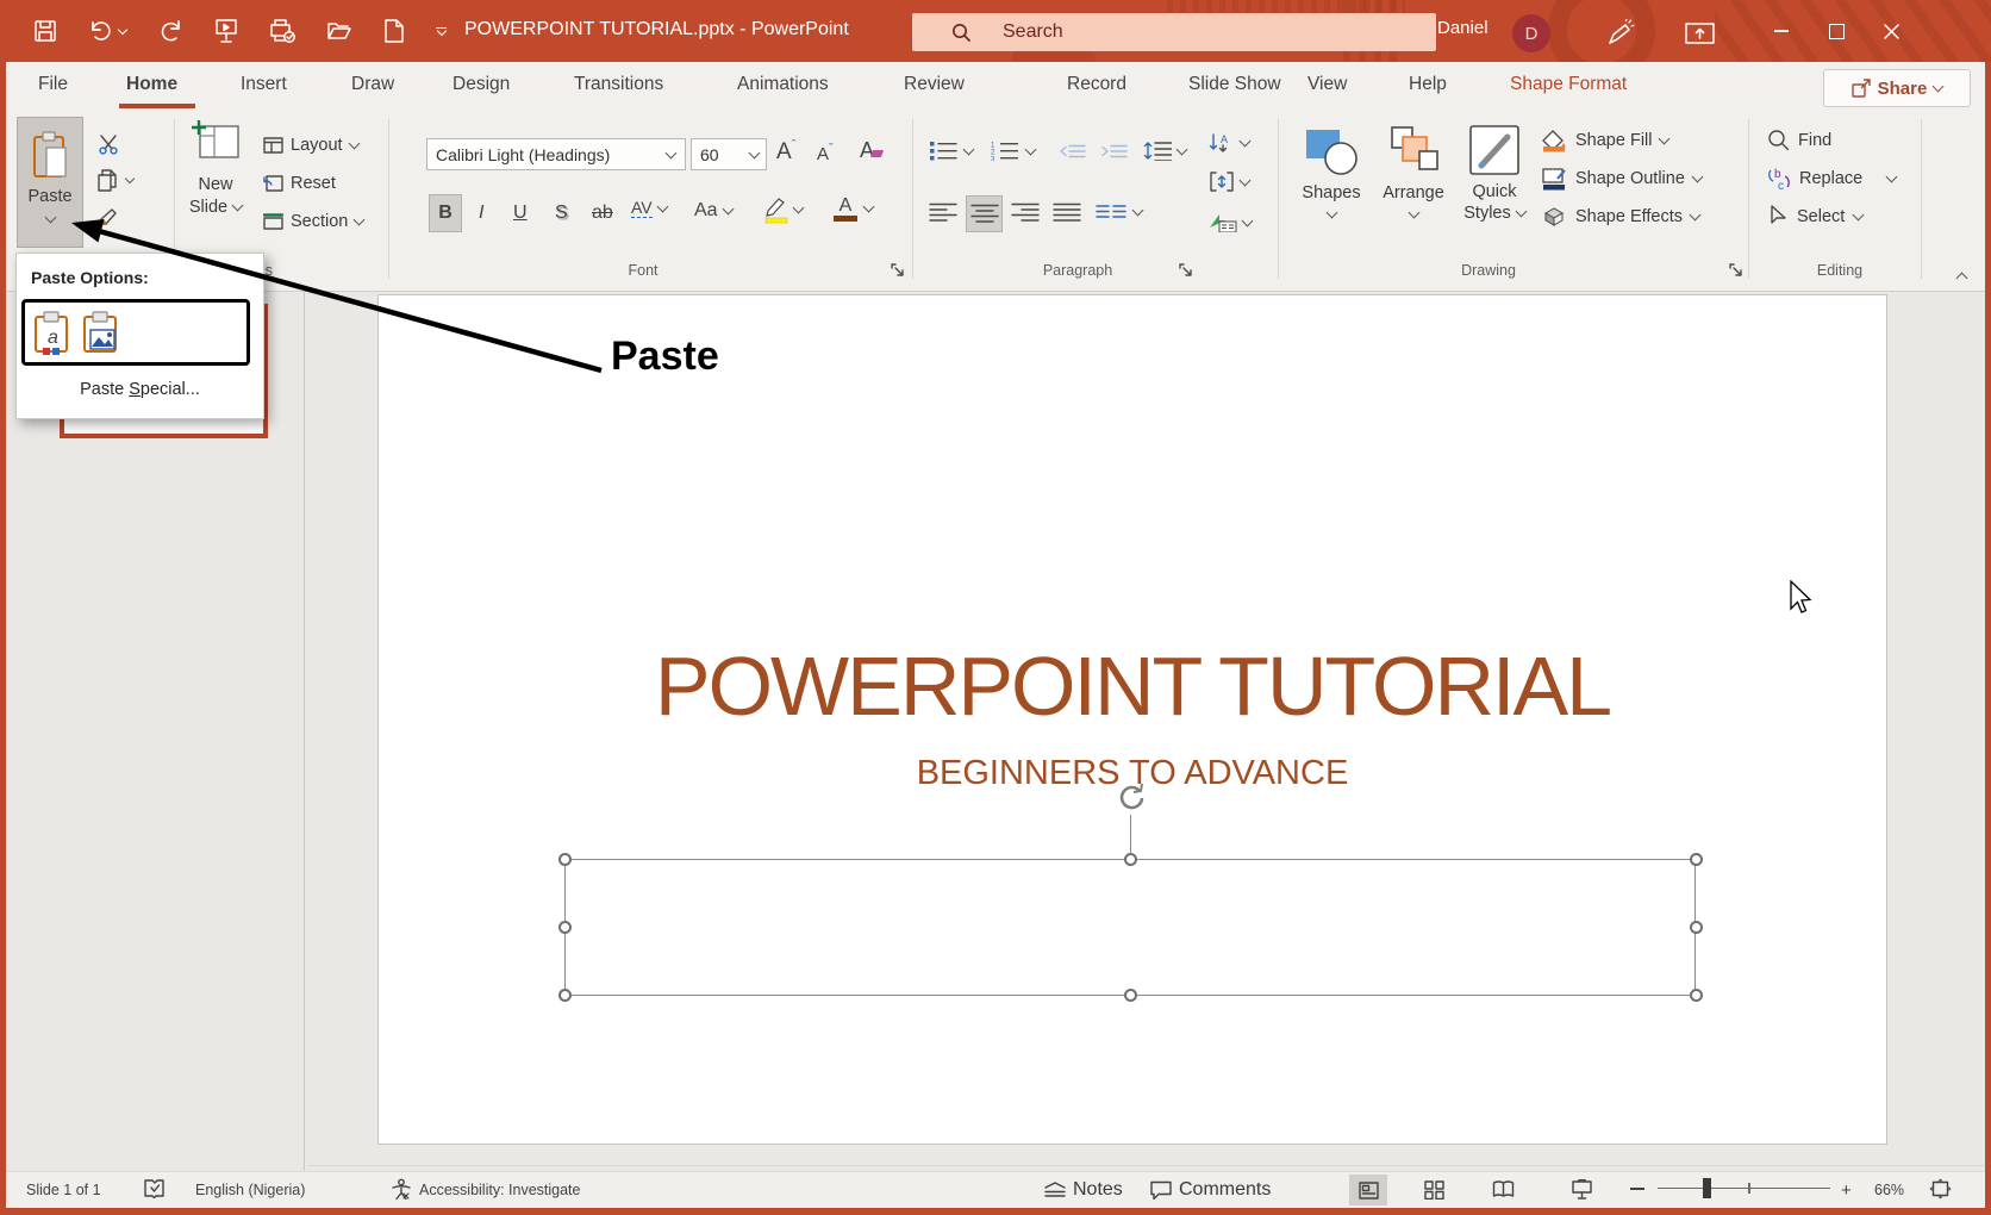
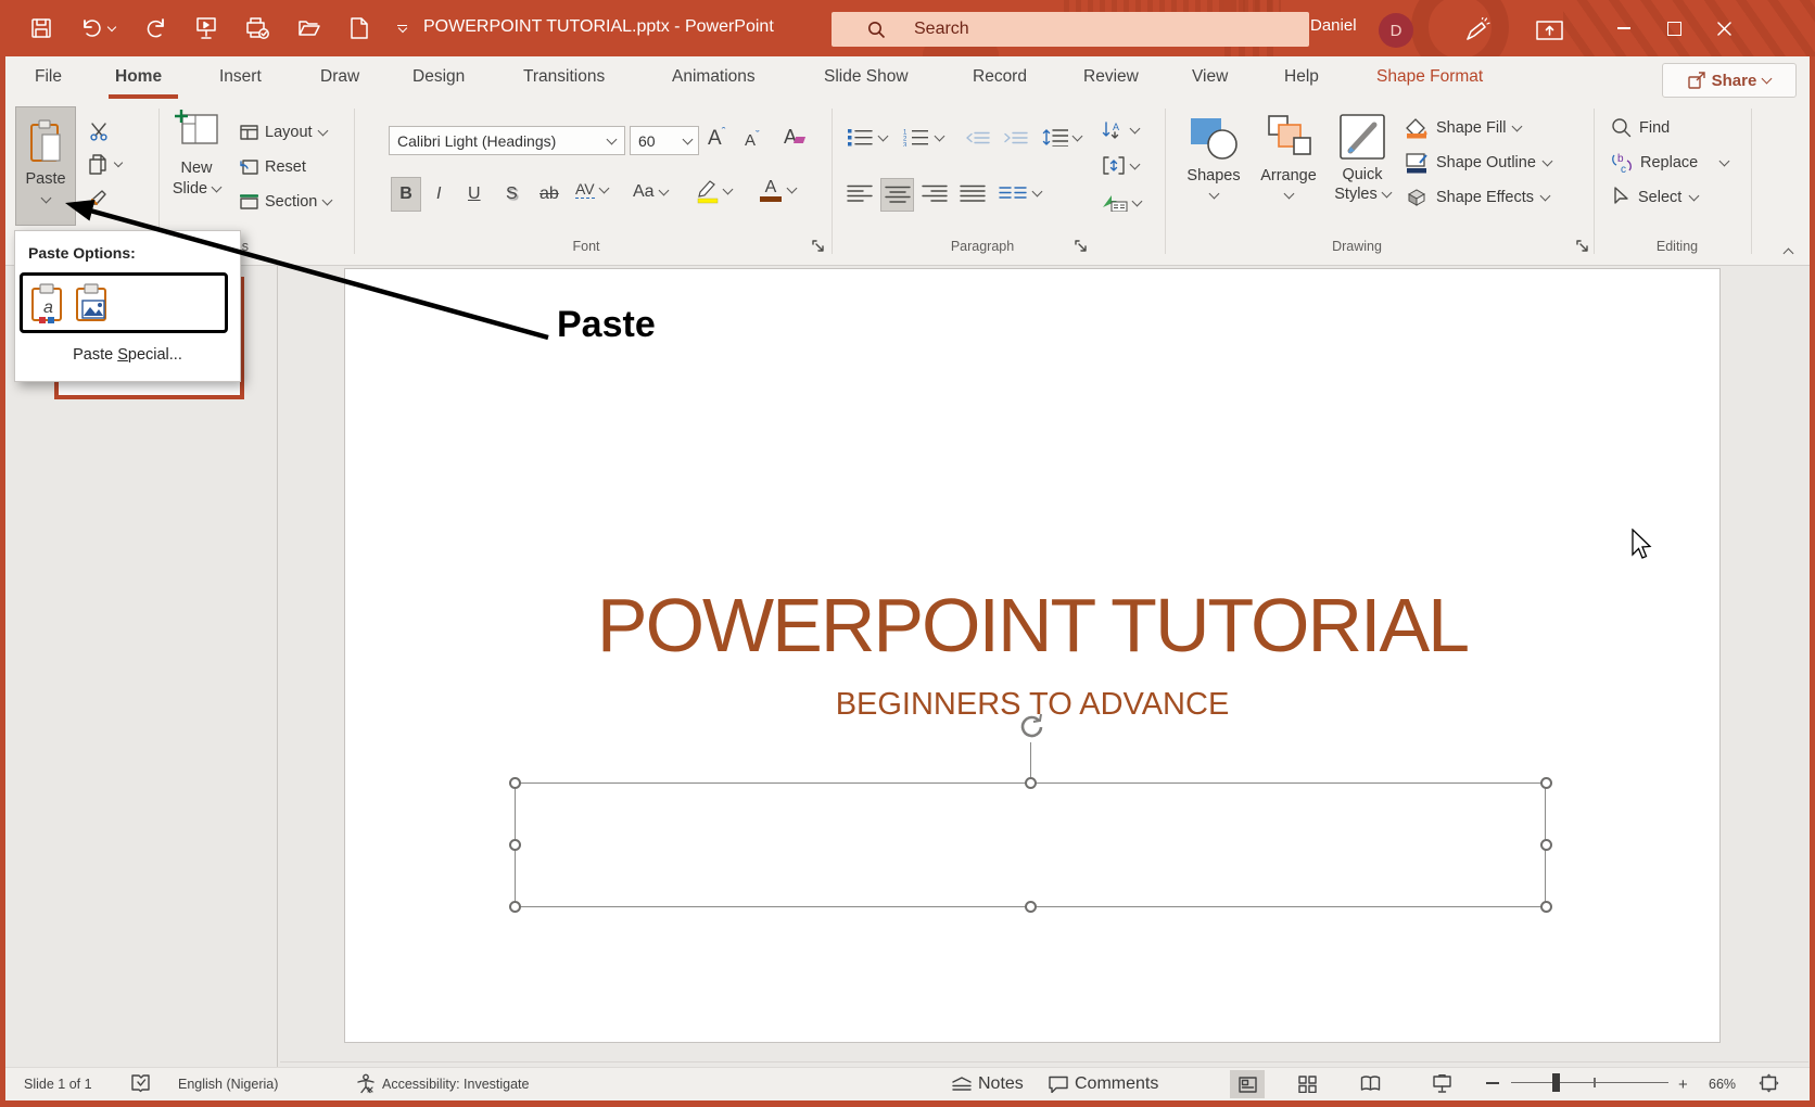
  POWERPOINT TUTORIAL.pptx - PowerPoint
  Search
  Daniel
  D
  File
  Home
  Insert
  Draw
  Design
  Transitions
  Animations
- Review
+ Slide Show
  Record
- Slide Show
+ Review
  View
  Help
  Shape Format
  Share
  Paste
  New
  Slide
  Layout
  Reset
  Section
  Calibri Light (Headings)
  60
  Aˆ
  Aˇ
  A
  B
  I
  U
  S
  ab
  AV
  Aa
  A
  Font
  A
  Paragraph
  Shapes
  Arrange
  Quick
  Styles
  Shape Fill
  Shape Outline
  Shape Effects
  Drawing
  Find
  b
  c
  Replace
  Select
  Editing
  POWERPOINT TUTORIAL
  BEGINNERS TO ADVANCE
  Paste Options:
  a
  Paste Special...
  Paste
  Slide 1 of 1
  English (Nigeria)
  Accessibility: Investigate
  Notes
  Comments
  +
  66%
